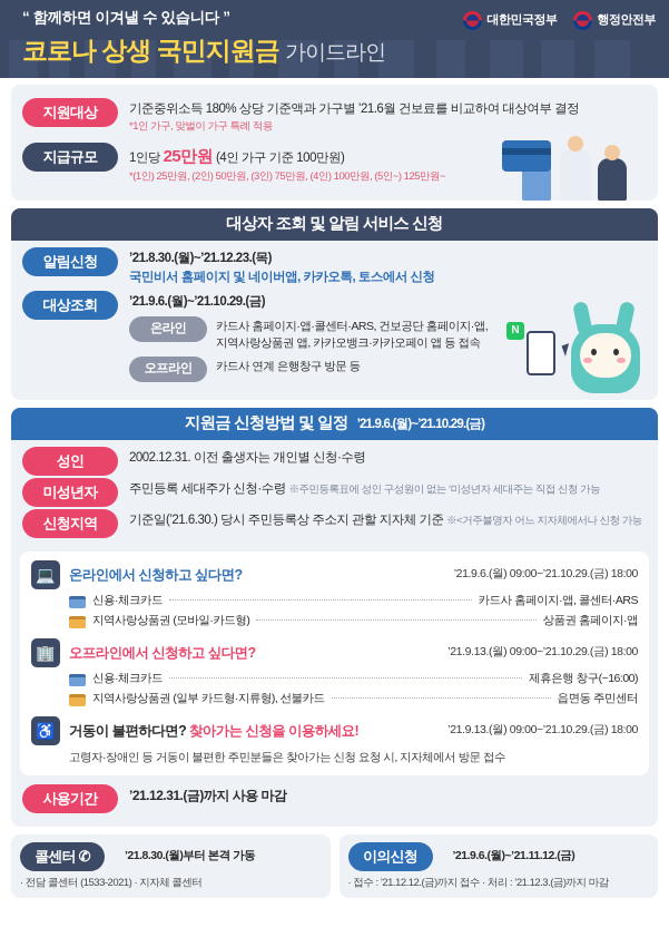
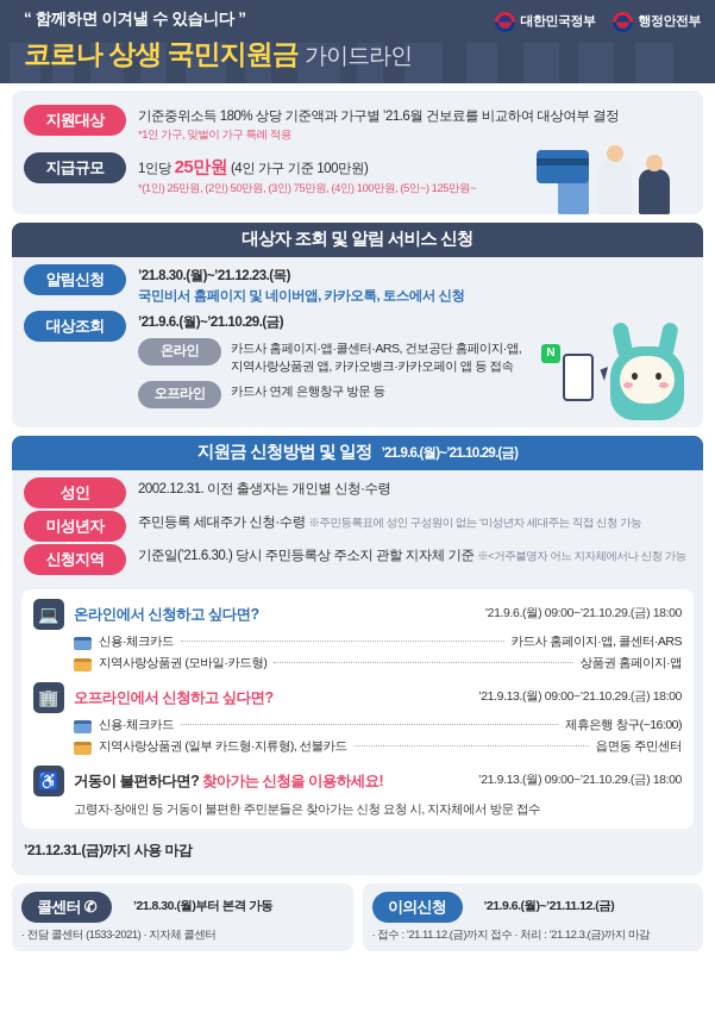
  “ 함께하면 이겨낼 수 있습니다 ”
  코로나 상생 국민지원금 가이드라인
  대한민국정부
  행정안전부
  지원대상
  기준중위소득 180% 상당 기준액과 가구별 ’21.6월 건보료를 비교하여 대상여부 결정
  *1인 가구, 맞벌이 가구 특례 적용
  지급규모
  1인당 25만원 (4인 가구 기준 100만원)
  *(1인) 25만원, (2인) 50만원, (3인) 75만원, (4인) 100만원, (5인~) 125만원~
  대상자 조회 및 알림 서비스 신청
  알림신청
  ’21.8.30.(월)~’21.12.23.(목)
  국민비서 홈페이지 및 네이버앱, 카카오톡, 토스에서 신청
  대상조회
  ’21.9.6.(월)~’21.10.29.(금)
  온라인
  카드사 홈페이지·앱·콜센터·ARS, 건보공단 홈페이지·앱,
  지역사랑상품권 앱, 카카오뱅크·카카오페이 앱 등 접속
  오프라인
  카드사 연계 은행창구 방문 등
  N
  지원금 신청방법 및 일정 ’21.9.6.(월)~’21.10.29.(금)
  성인
  2002.12.31. 이전 출생자는 개인별 신청·수령
  미성년자
  주민등록 세대주가 신청·수령 ※주민등록표에 성인 구성원이 없는 ‘미성년자 세대주는 직접 신청 가능
  신청지역
  기준일(’21.6.30.) 당시 주민등록상 주소지 관할 지자체 기준 ※<거주불명자 어느 지자체에서나 신청 가능
  💻
  온라인에서 신청하고 싶다면?
  ’21.9.6.(월) 09:00~’21.10.29.(금) 18:00
  신용·체크카드
  카드사 홈페이지·앱, 콜센터·ARS
  지역사랑상품권 (모바일·카드형)
  상품권 홈페이지·앱
  🏢
  오프라인에서 신청하고 싶다면?
  ’21.9.13.(월) 09:00~’21.10.29.(금) 18:00
  신용·체크카드
  제휴은행 창구(~16:00)
  지역사랑상품권 (일부 카드형·지류형), 선불카드
  읍면동 주민센터
  ♿
  거동이 불편하다면? 찾아가는 신청을 이용하세요!
  ’21.9.13.(월) 09:00~’21.10.29.(금) 18:00
  고령자·장애인 등 거동이 불편한 주민분들은 찾아가는 신청 요청 시, 지자체에서 방문 접수
- 사용기간
  ’21.12.31.(금)까지 사용 마감
  콜센터 ✆
  ’21.8.30.(월)부터 본격 가동
  · 전담 콜센터 (1533-2021) · 지자체 콜센터
  이의신청
  ’21.9.6.(월)~’21.11.12.(금)
- · 접수 : ’21.12.12.(금)까지 접수 · 처리 : ’21.12.3.(금)까지 마감
+ · 접수 : ’21.11.12.(금)까지 접수 · 처리 : ’21.12.3.(금)까지 마감
